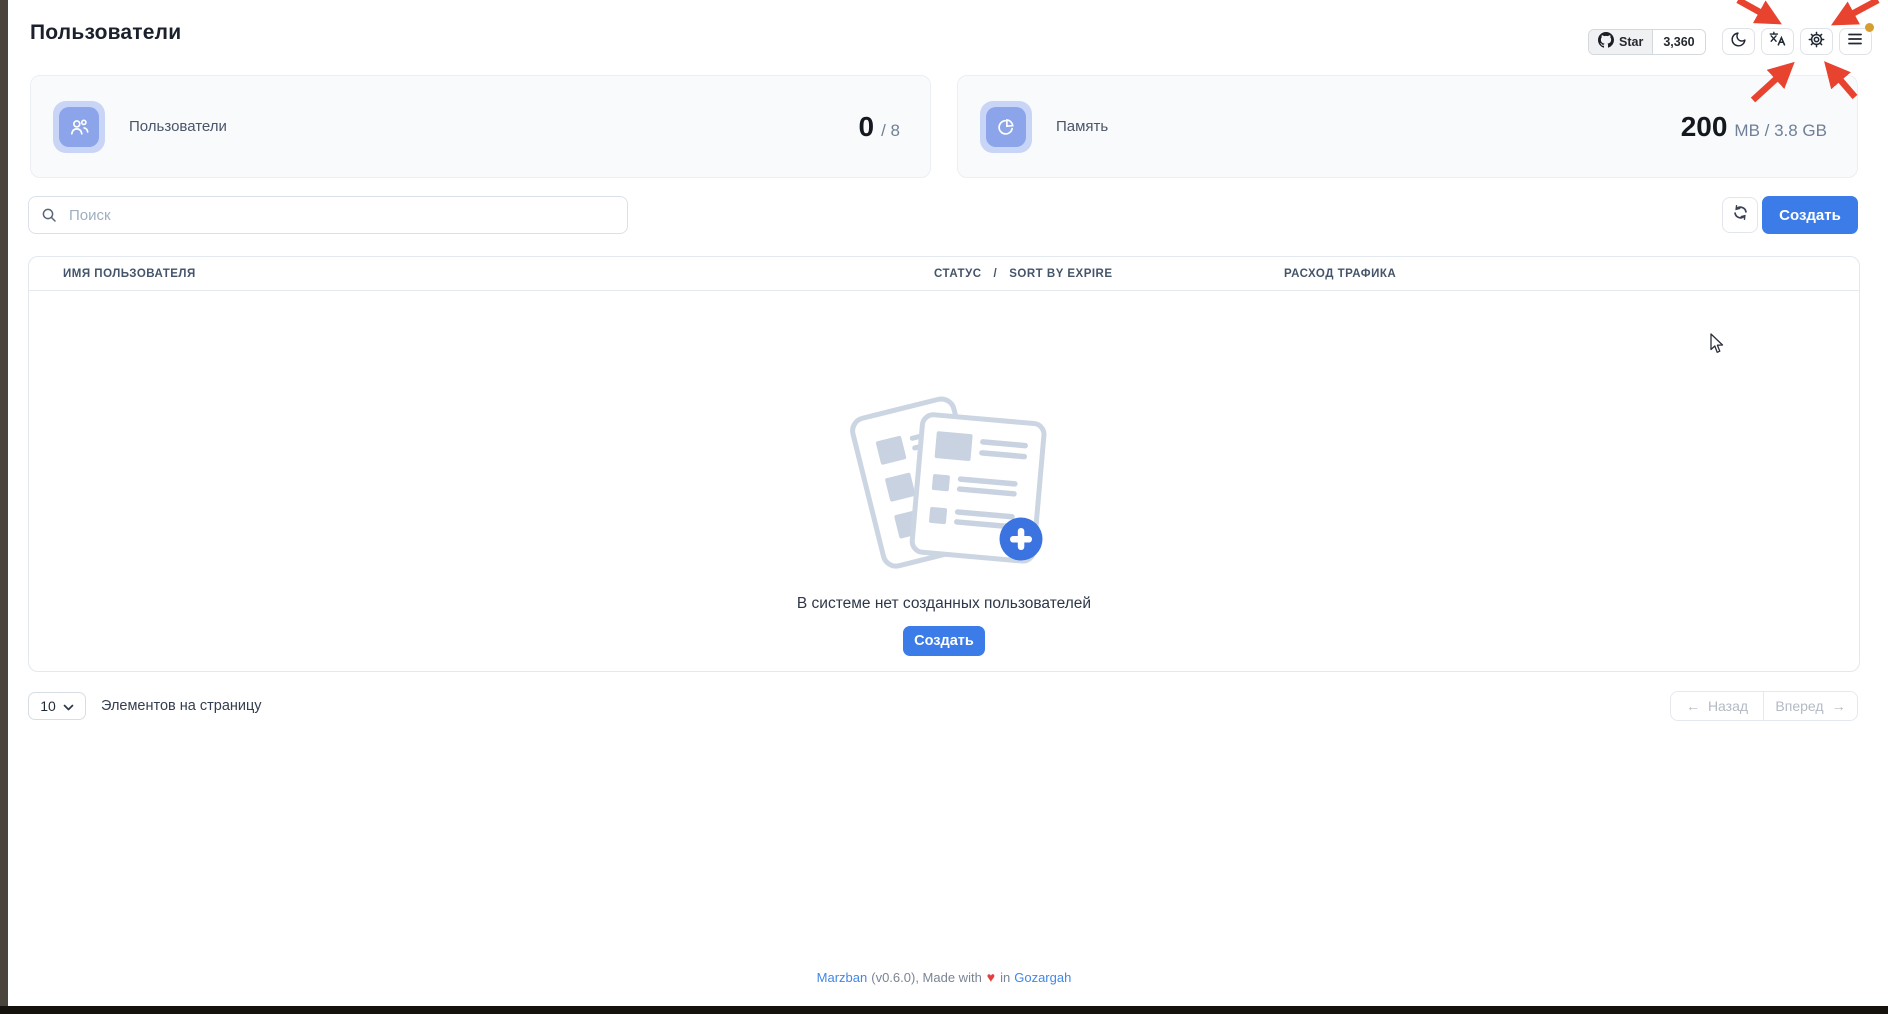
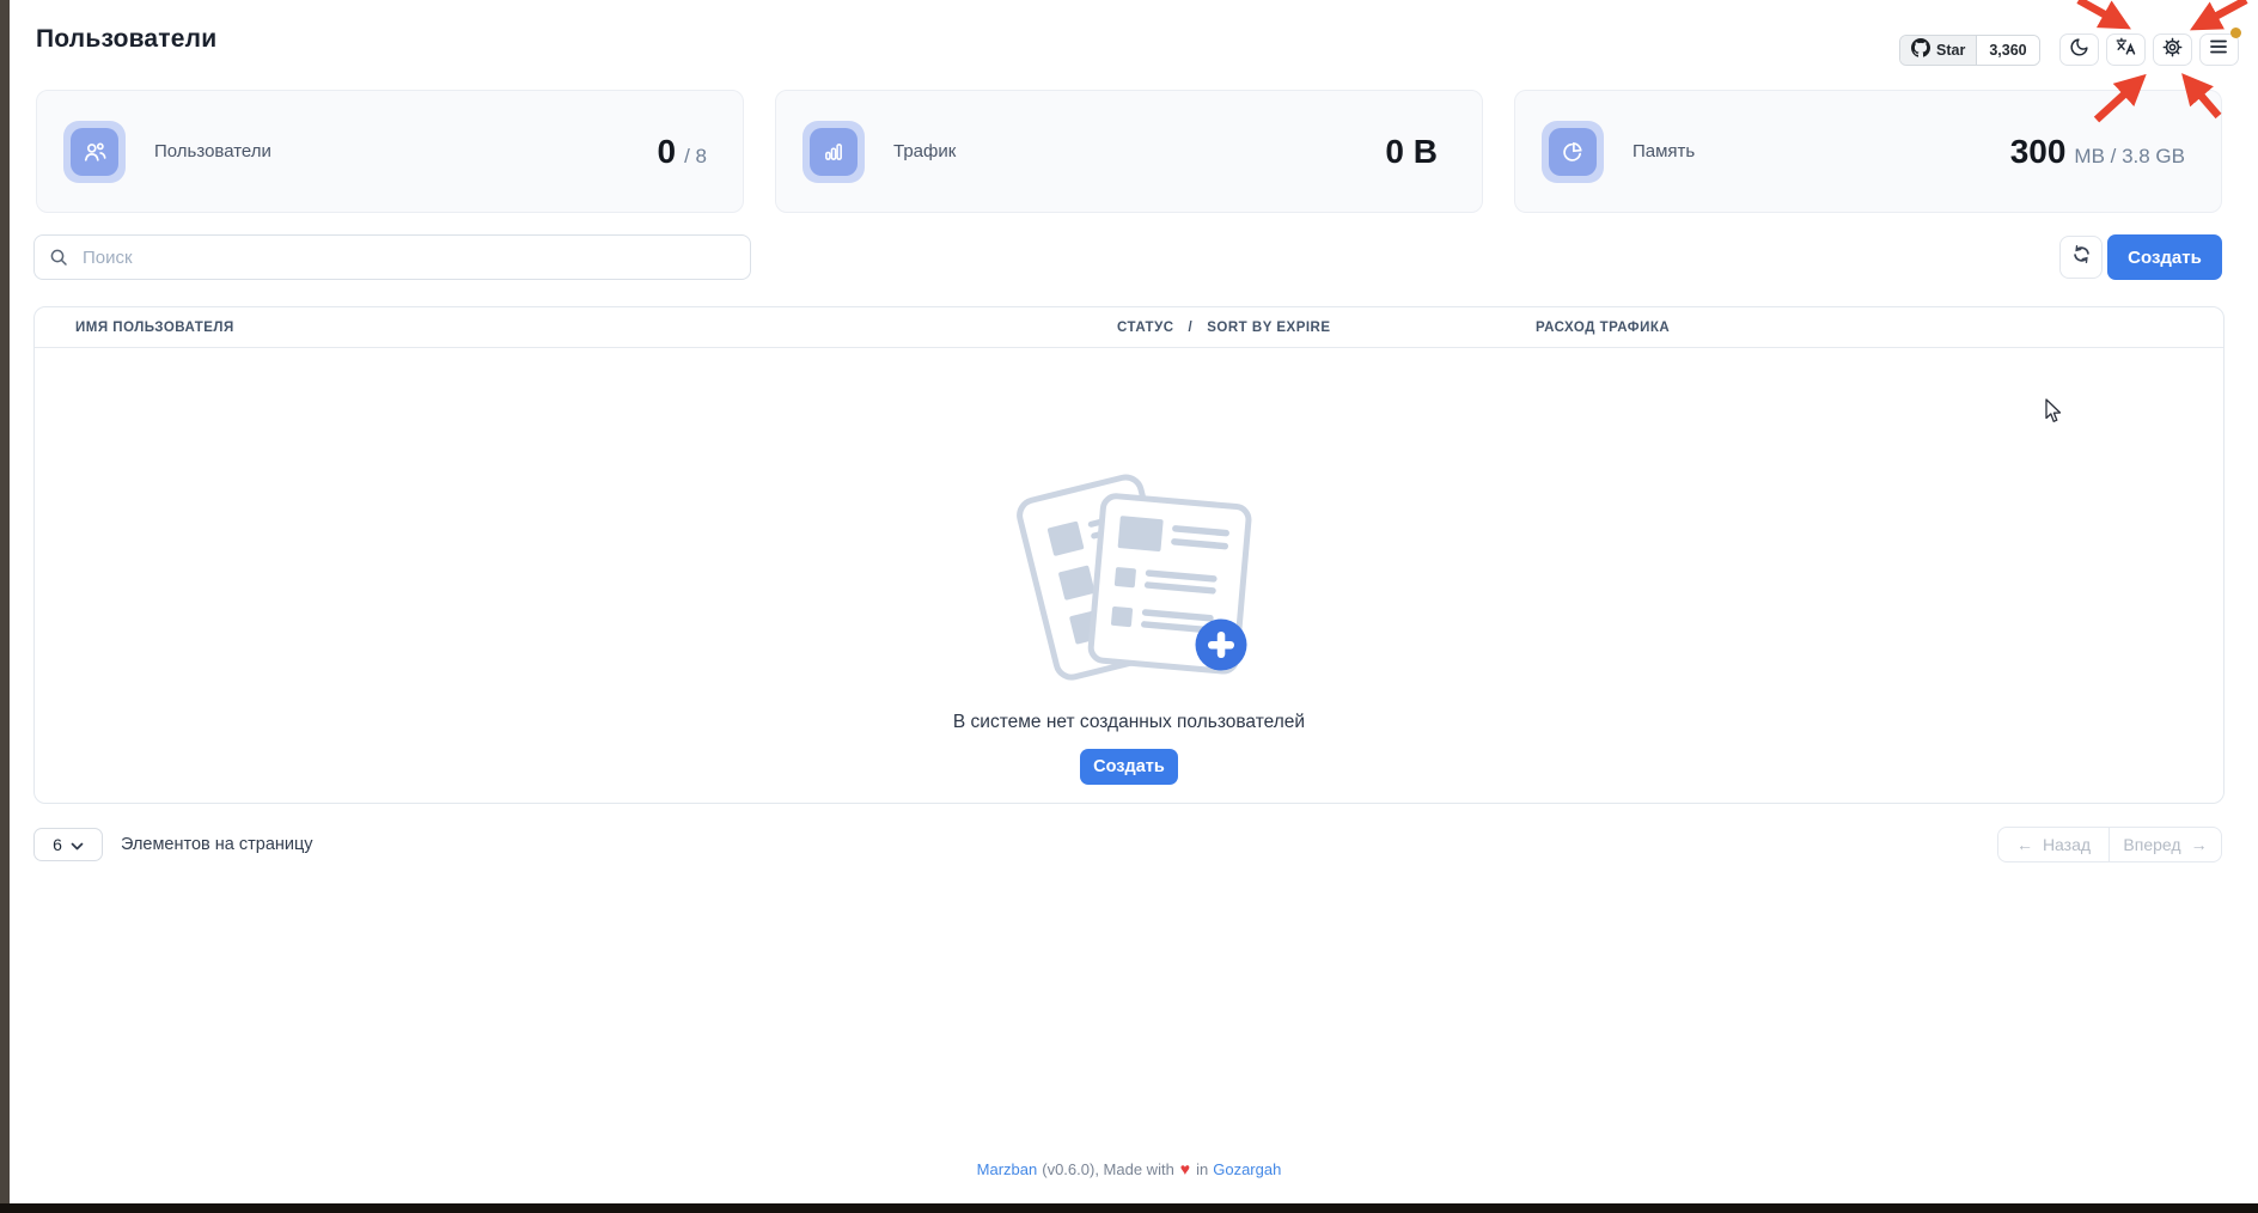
  Пользователи
  Star
  3,360
  Пользователи
  0
  / 8
+ Трафик
+ 0 B
  Память
- 200
+ 300
  MB / 3.8 GB
  Поиск
  Создать
  ИМЯ ПОЛЬЗОВАТЕЛЯ
  СТАТУС
  /
  SORT BY EXPIRE
  РАСХОД ТРАФИКА
  В системе нет созданных пользователей
  Создать
- 10
+ 6
  Элементов на страницу
  ←
  Назад
  Вперед
  →
  Marzban
  (v0.6.0), Made with
  ♥
  in
  Gozargah
